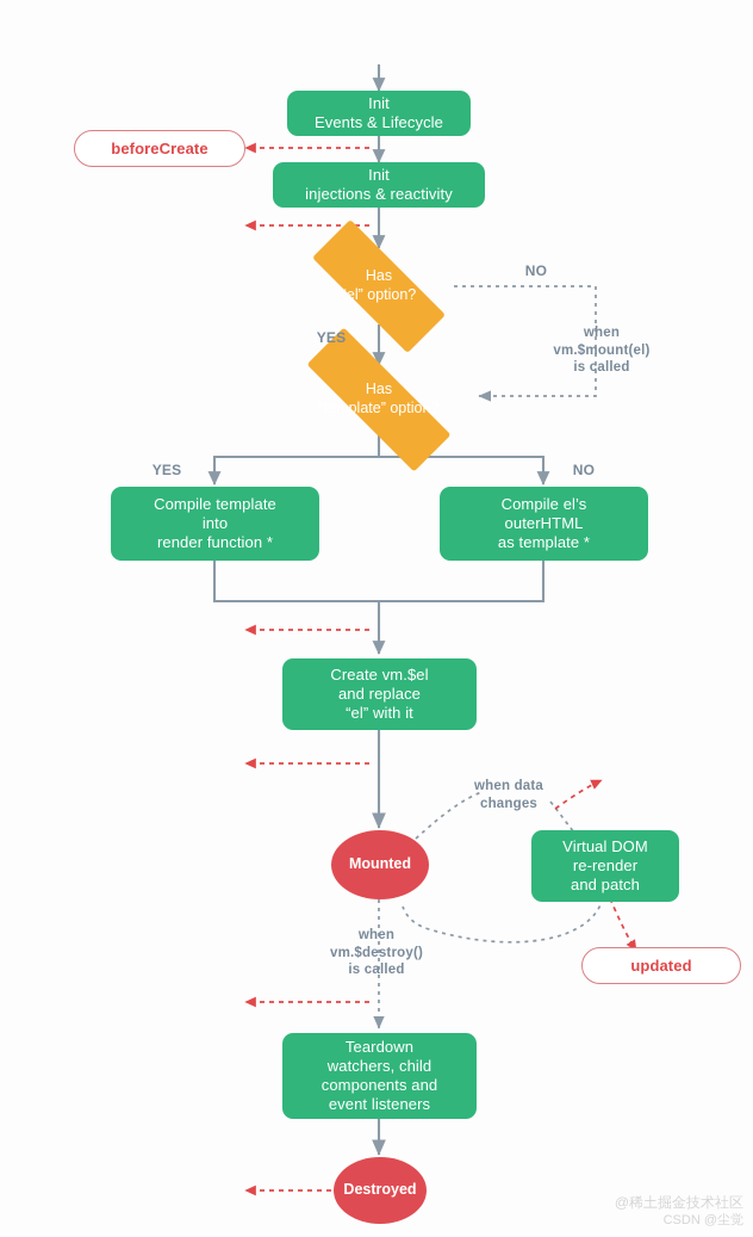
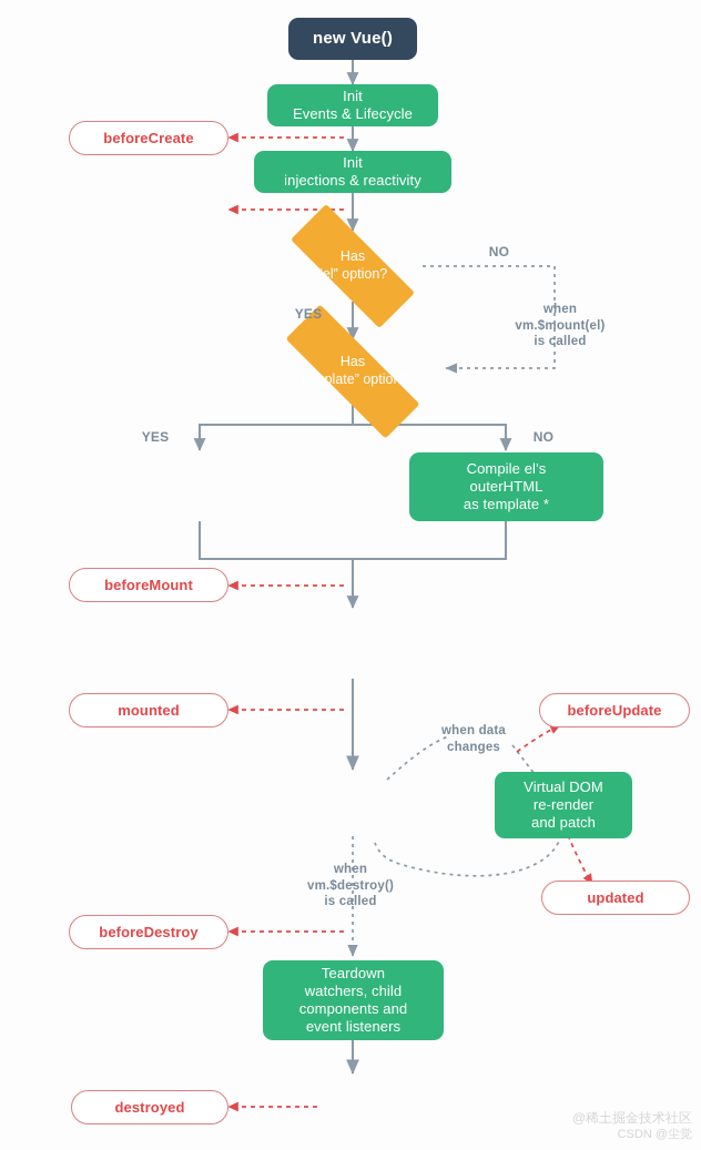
+ new Vue()
  Init
  Events & Lifecycle
  Init
  injections & reactivity
  Has
  “el” option?
  Has
  “template” option?
- Compile template
- into
- render function *
  Compile el’s
  outerHTML
  as template *
- Create vm.$el
- and replace
- “el” with it
- Mounted
  Virtual DOM
  re-render
  and patch
  Teardown
  watchers, child
  components and
  event listeners
- Destroyed
  beforeCreate
+ beforeMount
+ mounted
+ beforeDestroy
+ destroyed
+ beforeUpdate
  updated
  NO
  YES
  when
  vm.$mount(el)
  is called
  YES
  NO
  when data
  changes
  when
  vm.$destroy()
  is called
  @稀土掘金技术社区
  CSDN @尘觉
